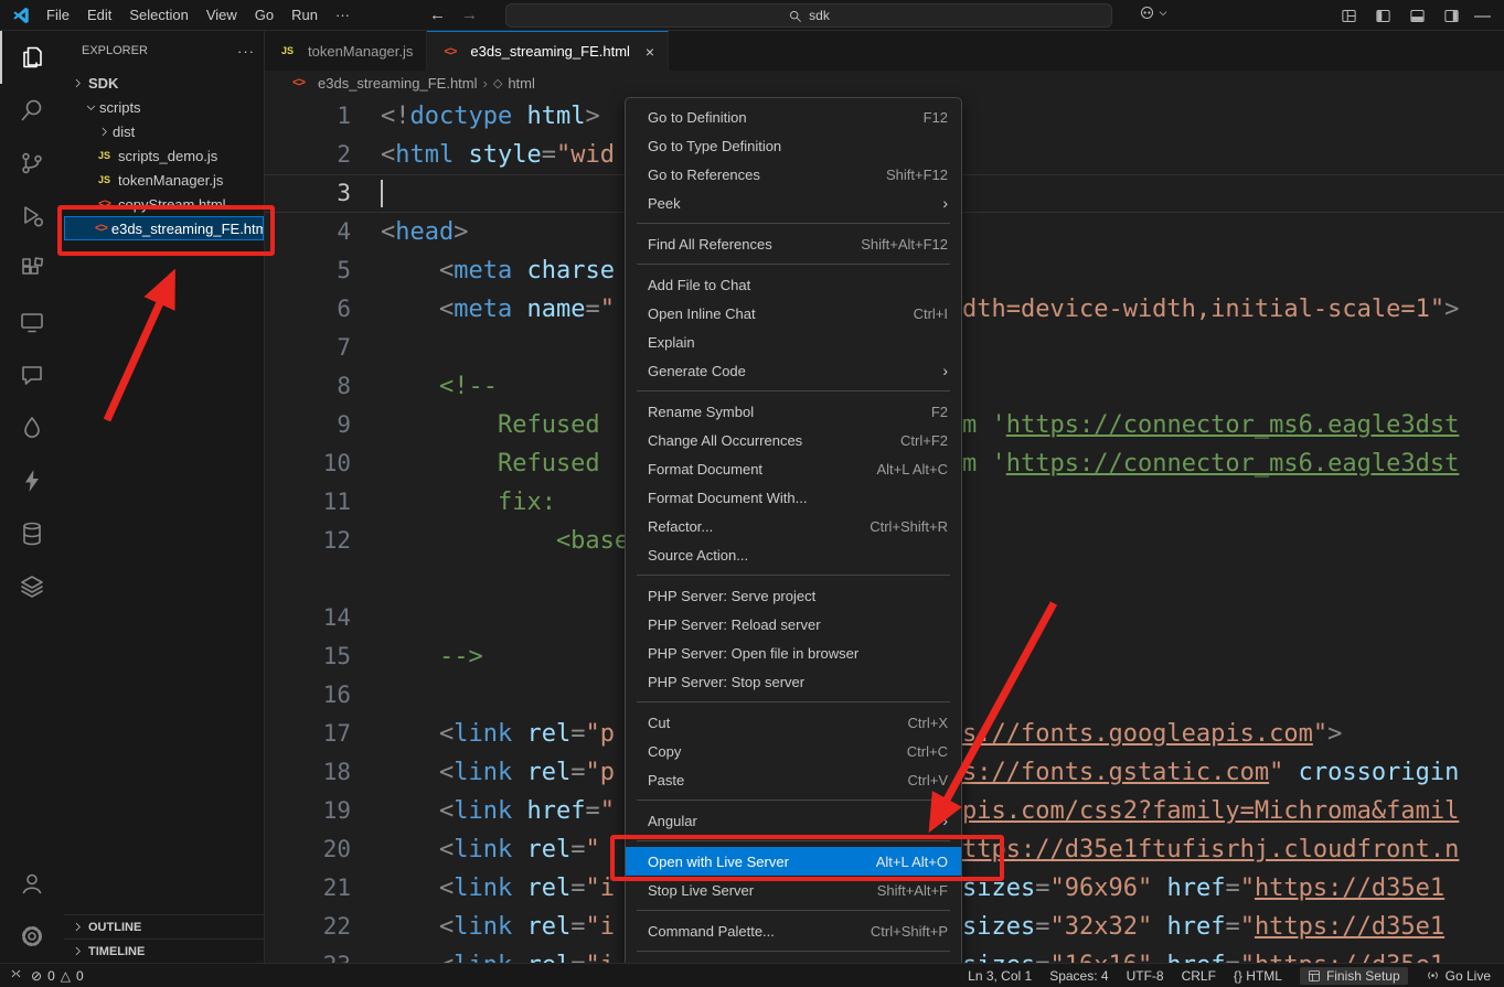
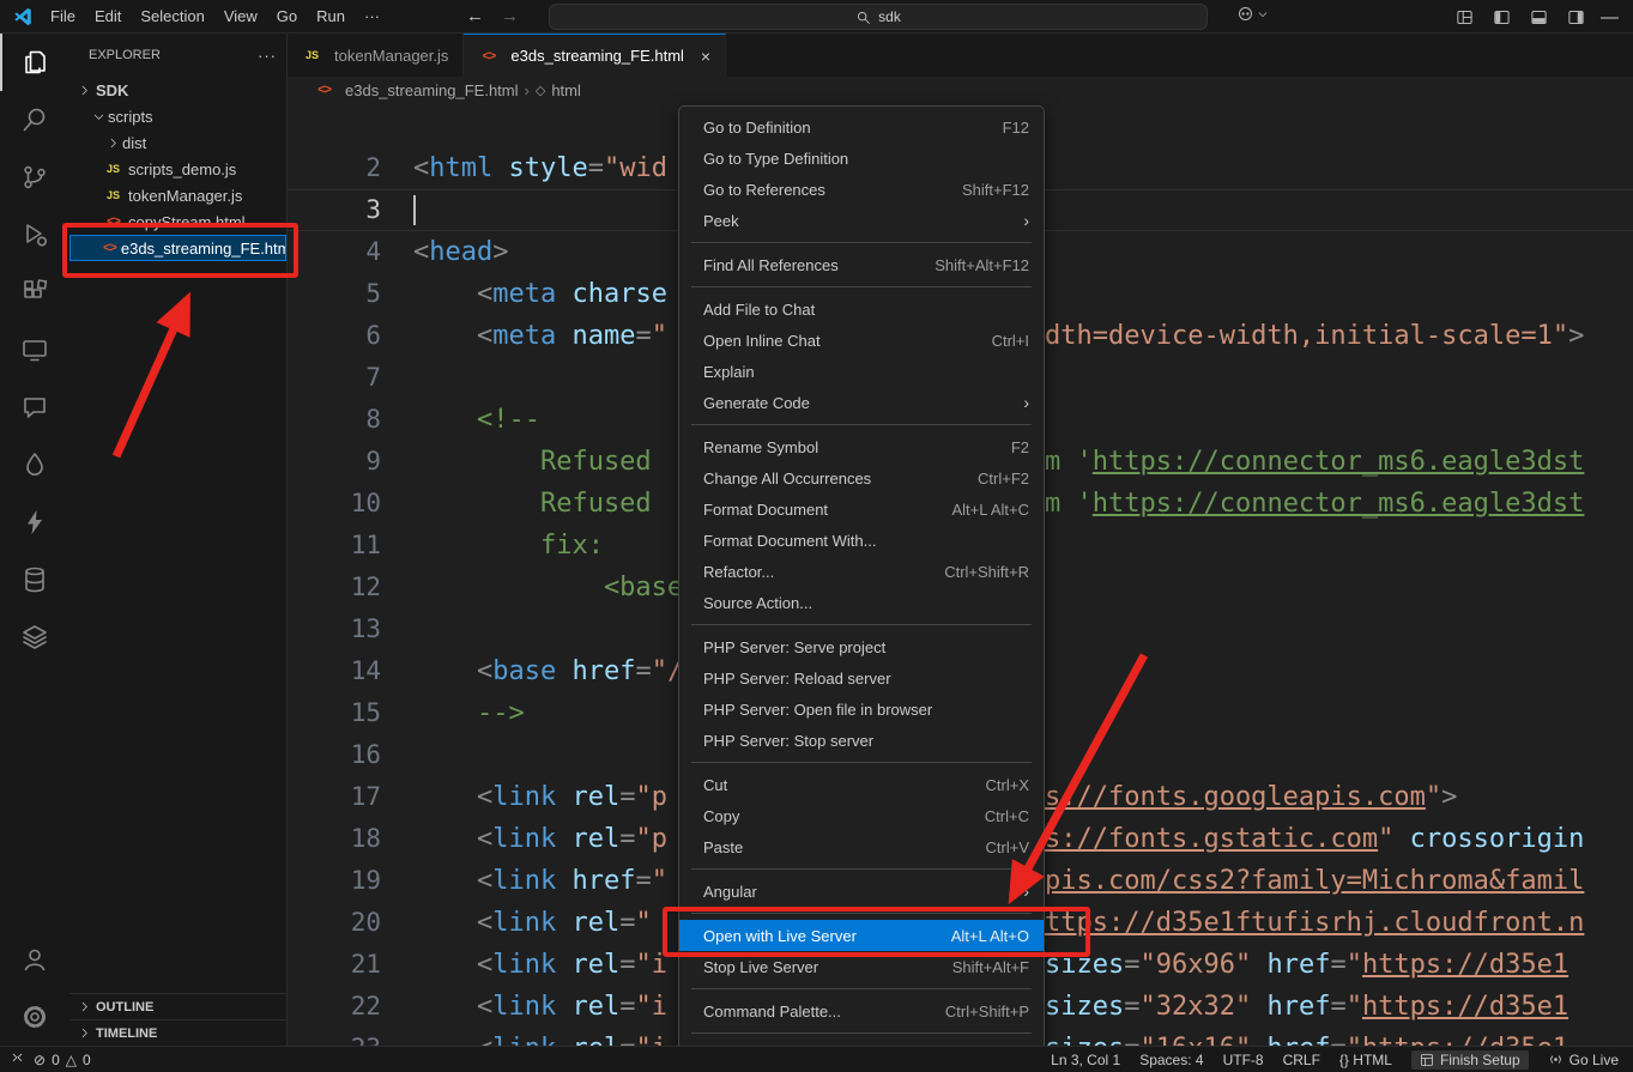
  File
  Edit
  Selection
  View
  Go
  Run
  ···
  ←
  →
  sdk
  —
  EXPLORER
  ···
  SDK
  scripts
  dist
  JS
  scripts_demo.js
  JS
  tokenManager.js
  <>
  copyStream.html
  <>
  e3ds_streaming_FE.htm
  OUTLINE
  TIMELINE
  JS
  tokenManager.js
  <>
  e3ds_streaming_FE.html
  ×
  <>
  e3ds_streaming_FE.html
  ›
  ◇
  html
- 1
- <!doctype html>
  2
  <html style="wid
  3
  4
  <head>
  5
  <meta charse
  6
  <meta name="
  dth=device-width,initial-scale=1">
  7
  8
  <!--
  9
  Refused
  m 'https://connector_ms6.eagle3dst
  10
  Refused
  m 'https://connector_ms6.eagle3dst
  11
  fix:
  12
  <base
+ 13
  14
+ <base href="/
  15
  -->
  16
  17
  <link rel="p
  s//fonts.googleapis.com">
  18
  <link rel="p
  s://fonts.gstatic.com" crossorigin
  19
  <link href="
  pis.com/css2?family=Michroma&famil
  20
  <link rel="
  ttps://d35e1ftufisrhj.cloudfront.n
  21
  <link rel="i
  sizes="96x96" href="https://d35e1
  22
  <link rel="i
  sizes="32x32" href="https://d35e1
  Go to Definition
  F12
  Go to Type Definition
  Go to References
  Shift+F12
  Peek
  ›
  Find All References
  Shift+Alt+F12
  Add File to Chat
  Open Inline Chat
  Ctrl+I
  Explain
  Generate Code
  ›
  Rename Symbol
  F2
  Change All Occurrences
  Ctrl+F2
  Format Document
  Alt+L Alt+C
  Format Document With...
  Refactor...
  Ctrl+Shift+R
  Source Action...
  PHP Server: Serve project
  PHP Server: Reload server
  PHP Server: Open file in browser
  PHP Server: Stop server
  Cut
  Ctrl+X
  Copy
  Ctrl+C
  Paste
  Ctrl+V
  Angular
  ›
  Open with Live Server
  Alt+L Alt+O
  Stop Live Server
  Shift+Alt+F
  Command Palette...
  Ctrl+Shift+P
  ⊘
  0
  △
  0
  Ln 3, Col 1
  Spaces: 4
  UTF-8
  CRLF
  {} HTML
  Finish Setup
  Go Live
